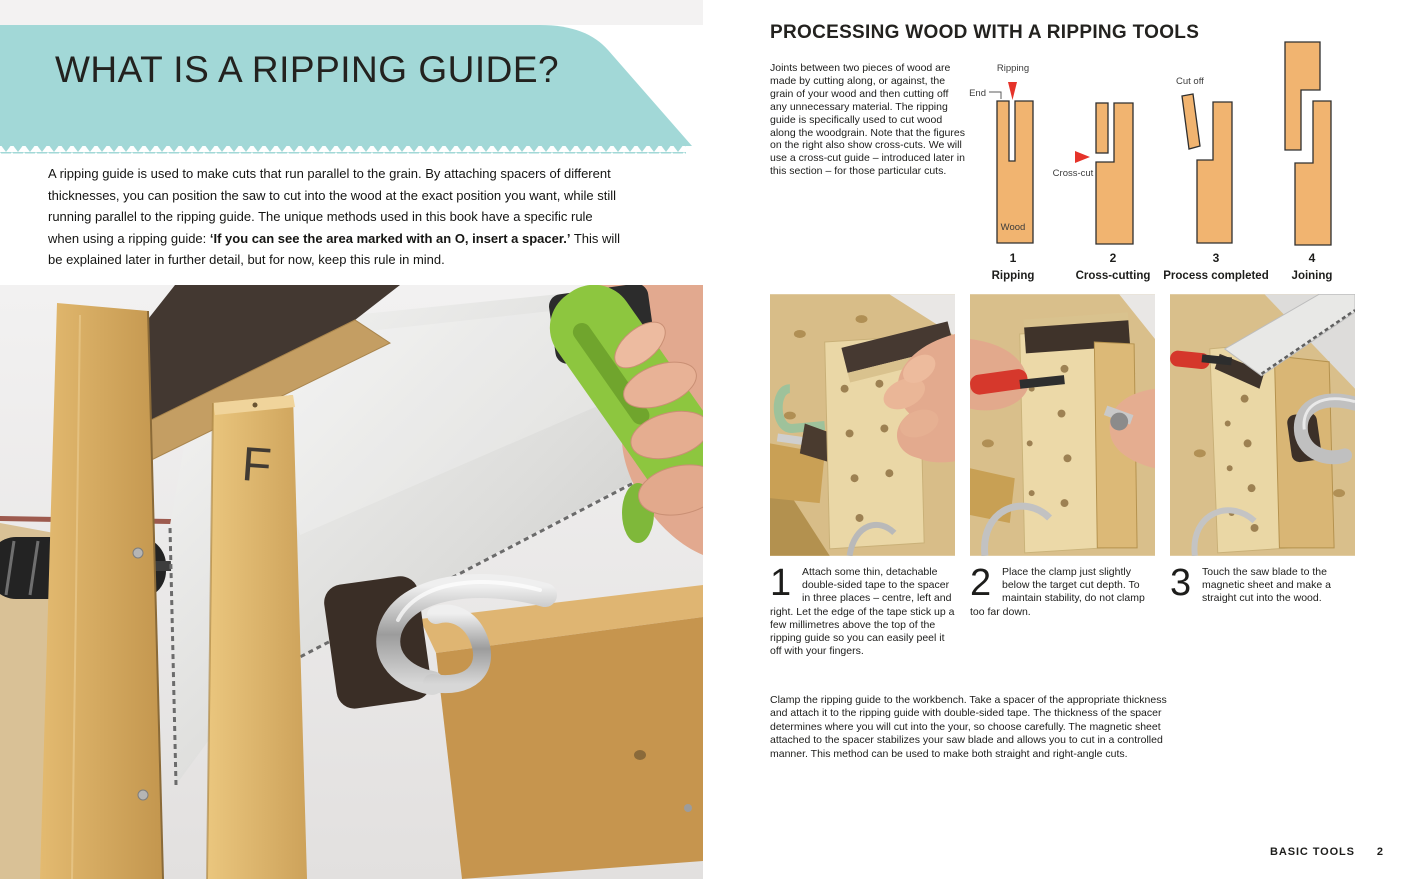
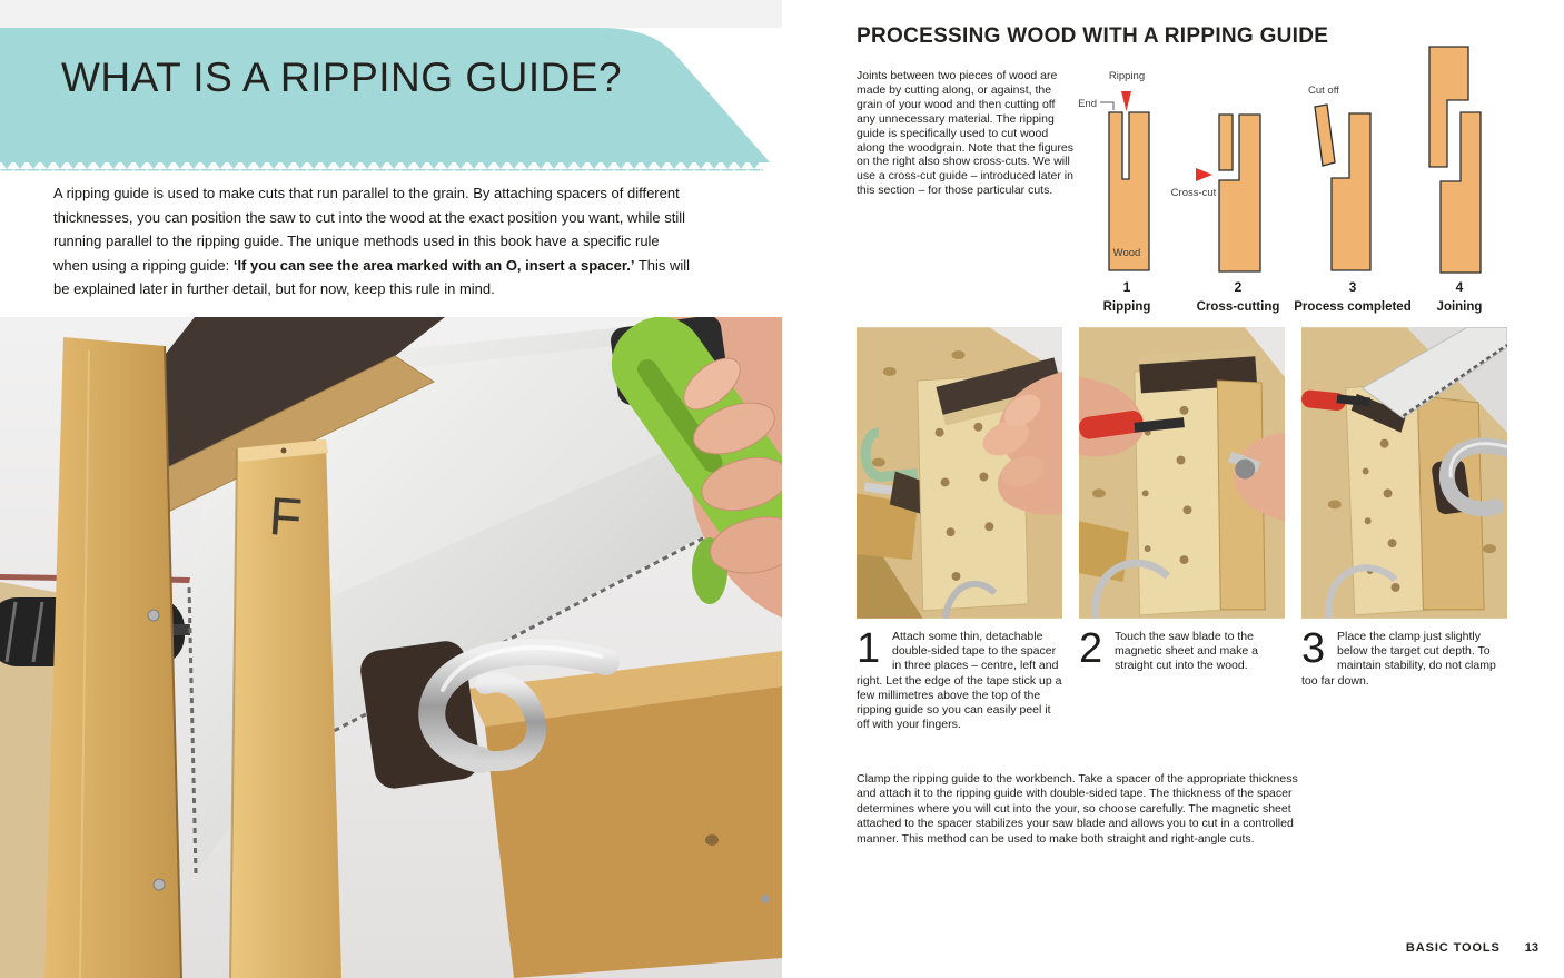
  WHAT IS A RIPPING GUIDE?
  A ripping guide is used to make cuts that run parallel to the grain. By attaching spacers of different thicknesses, you can position the saw to cut into the wood at the exact position you want, while still running parallel to the ripping guide. The unique methods used in this book have a specific rule when using a ripping guide: ‘If you can see the area marked with an O, insert a spacer.’ This will be explained later in further detail, but for now, keep this rule in mind.
- PROCESSING WOOD WITH A RIPPING TOOLS
+ PROCESSING WOOD WITH A RIPPING GUIDE
  Joints between two pieces of wood are made by cutting along, or against, the grain of your wood and then cutting off any unnecessary material. The ripping guide is specifically used to cut wood along the woodgrain. Note that the figures on the right also show cross-cuts. We will use a cross-cut guide – introduced later in this section – for those particular cuts.
  Ripping
  End
  Wood
  Cross-cut
  Cut off
  1
  Ripping
  2
  Cross-cutting
  3
  Process completed
  4
  Joining
  1
  Attach some thin, detachable double-sided tape to the spacer in three places – centre, left and right. Let the edge of the tape stick up a few millimetres above the top of the ripping guide so you can easily peel it off with your fingers.
  2
- Place the clamp just slightly below the target cut depth. To maintain stability, do not clamp too far down.
+ Touch the saw blade to the magnetic sheet and make a straight cut into the wood.
  3
- Touch the saw blade to the magnetic sheet and make a straight cut into the wood.
+ Place the clamp just slightly below the target cut depth. To maintain stability, do not clamp too far down.
  Clamp the ripping guide to the workbench. Take a spacer of the appropriate thickness and attach it to the ripping guide with double-sided tape. The thickness of the spacer determines where you will cut into the your, so choose carefully. The magnetic sheet attached to the spacer stabilizes your saw blade and allows you to cut in a controlled manner. This method can be used to make both straight and right-angle cuts.
- BASIC TOOLS 2
+ BASIC TOOLS 13
